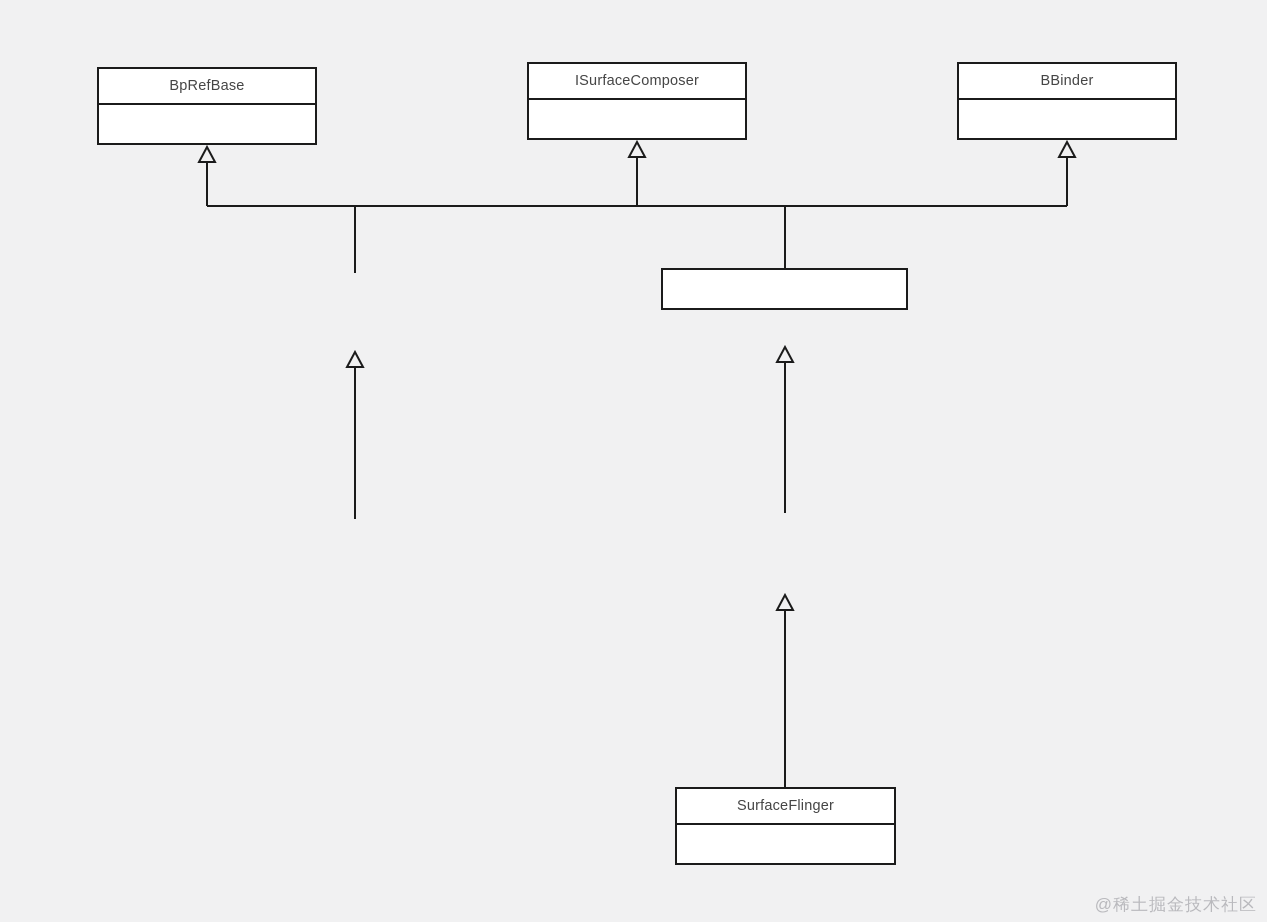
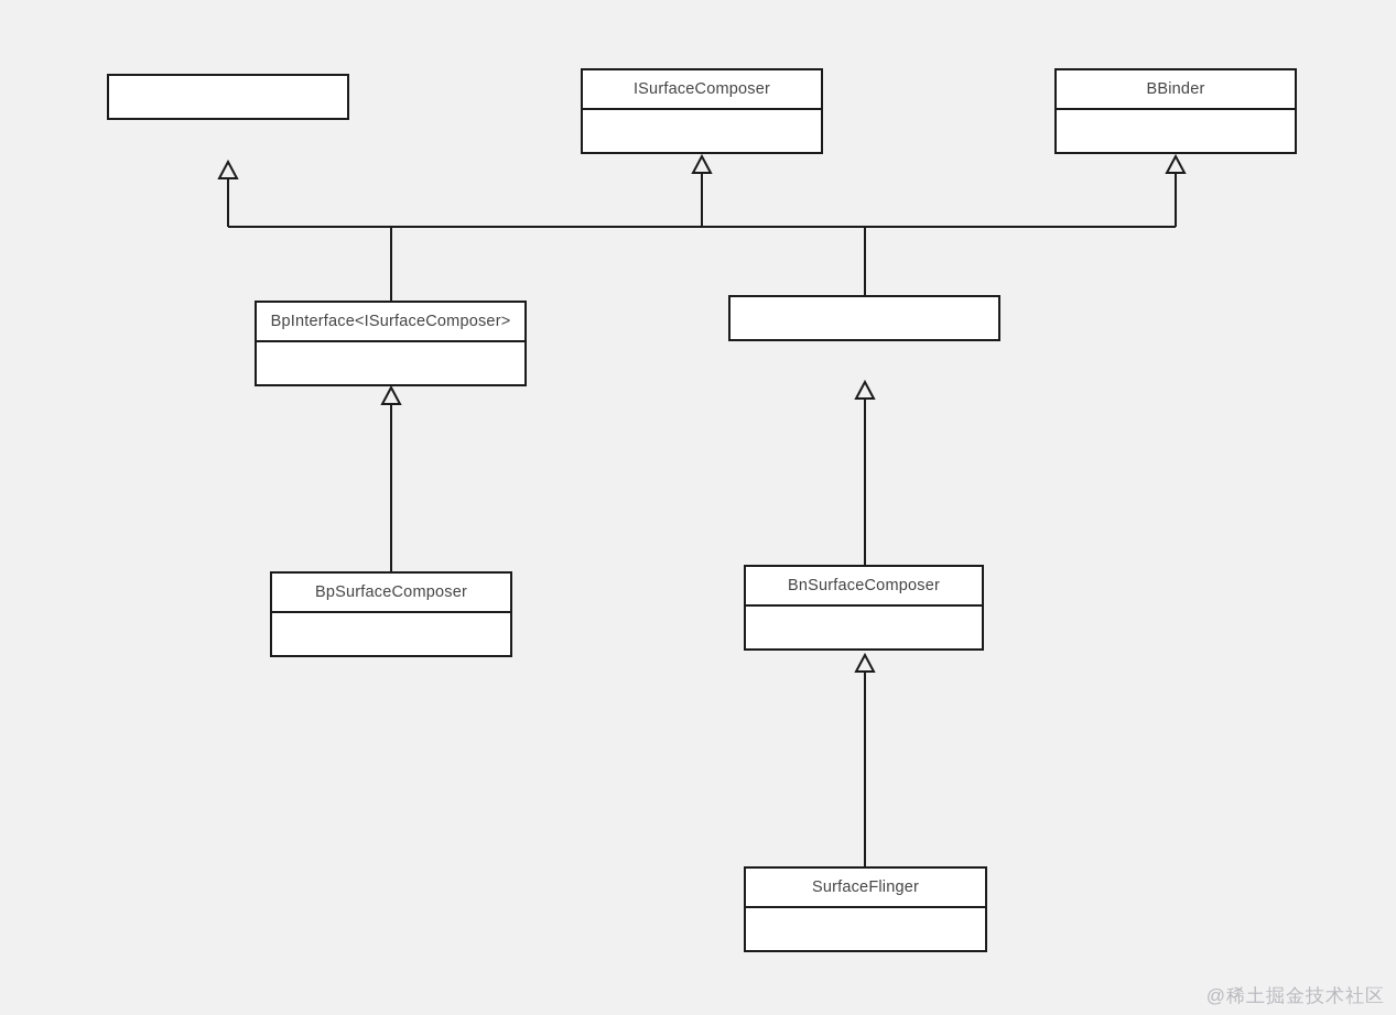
- BpRefBase
  ISurfaceComposer
  BBinder
+ BpInterface<ISurfaceComposer>
+ BpSurfaceComposer
+ BnSurfaceComposer
  SurfaceFlinger
  @稀土掘金技术社区
